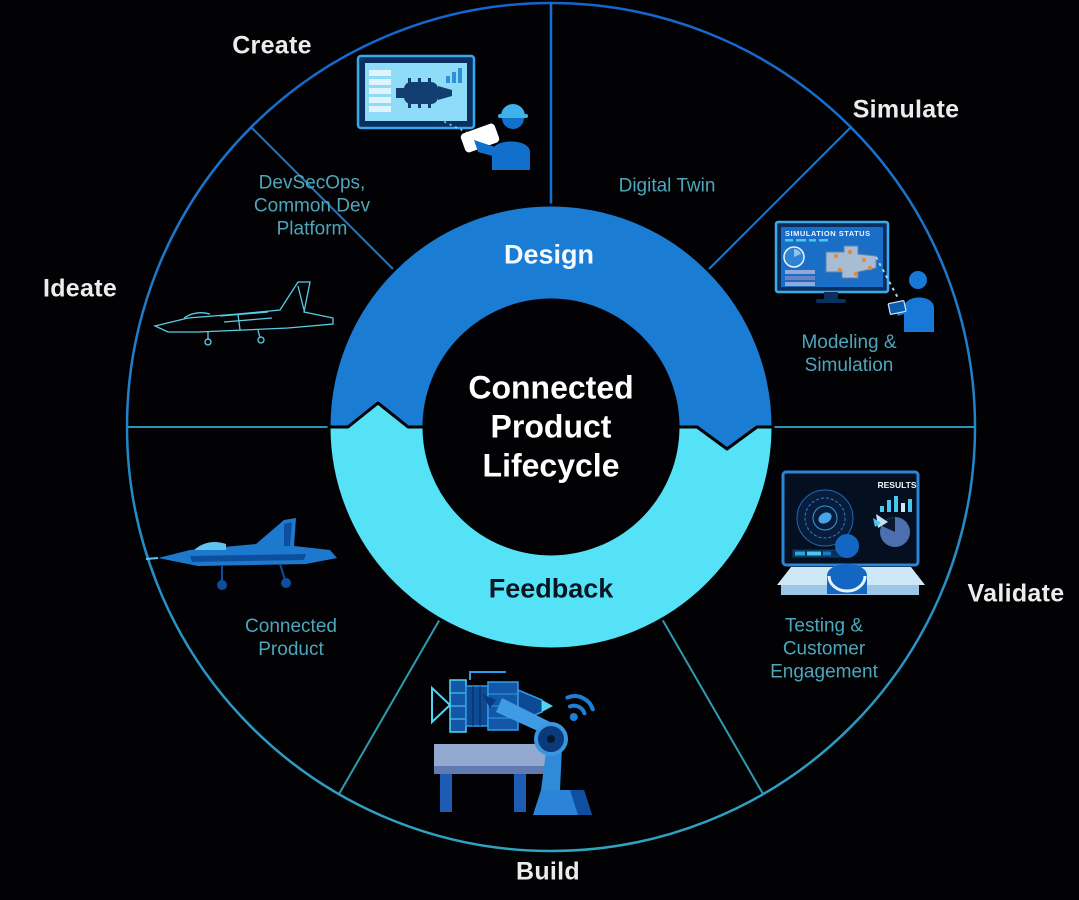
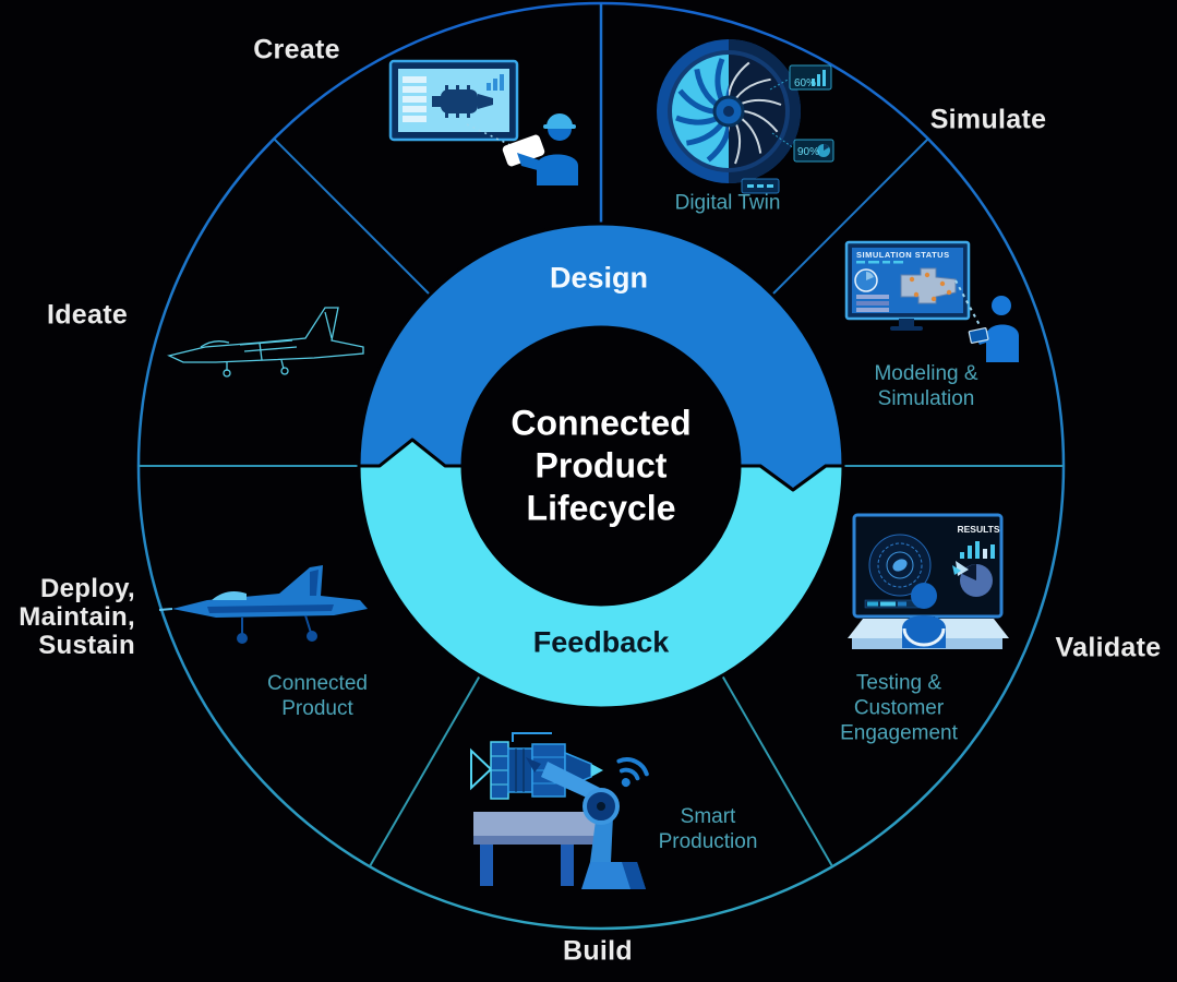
+ 60%
+ 90%
  SIMULATION STATUS
  RESULTS
  Connected
  Product
  Lifecycle
  Design
  Feedback
  Create
  Simulate
  Validate
  Build
+ Deploy,
+ Maintain,
+ Sustain
  Ideate
- DevSecOps,
- Common Dev
- Platform
  Digital Twin
  Modeling &
  Simulation
  Testing &
  Customer
  Engagement
+ Smart
+ Production
  Connected
  Product
